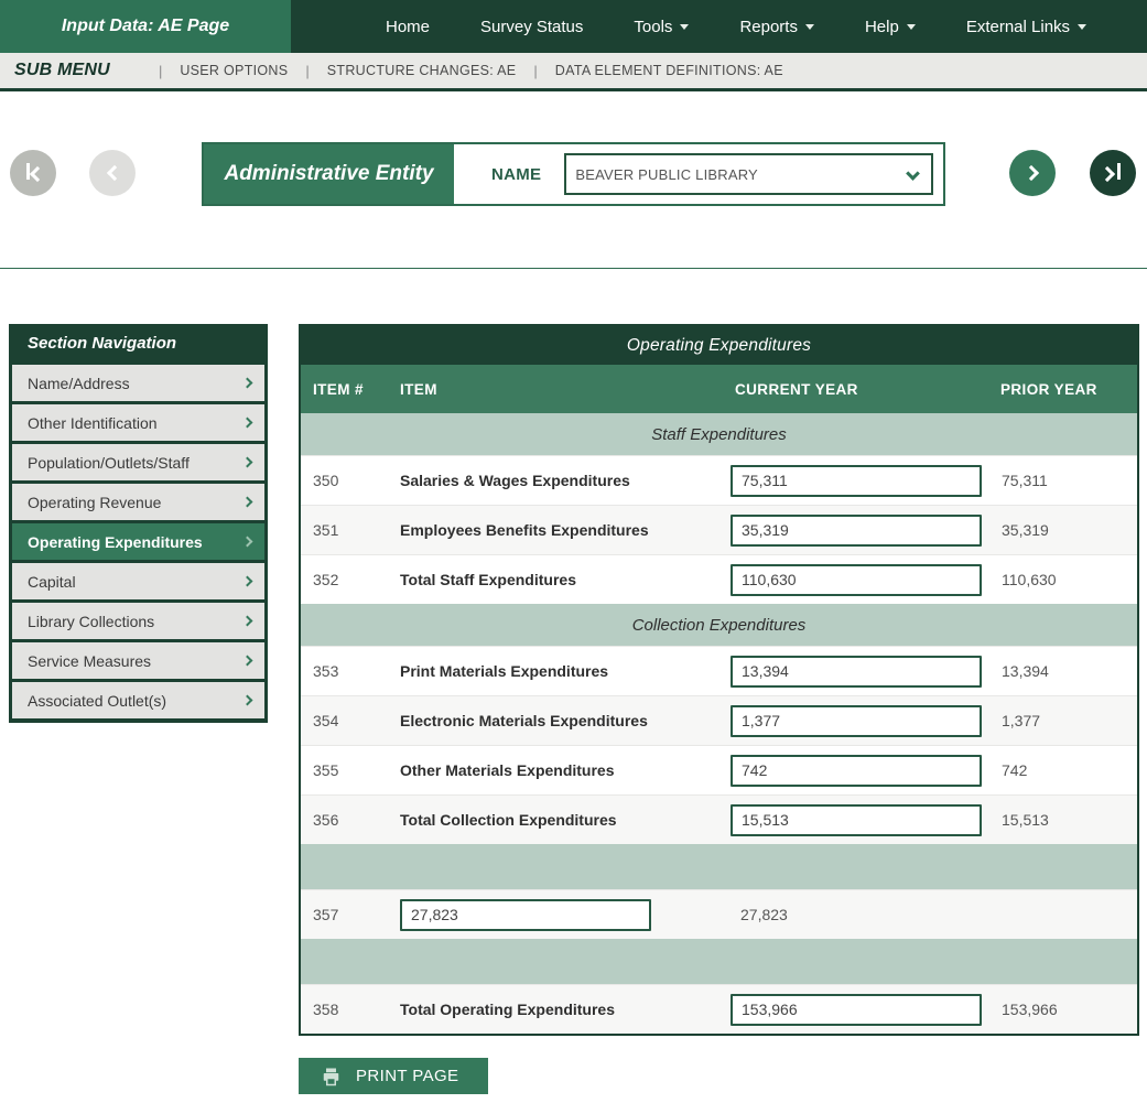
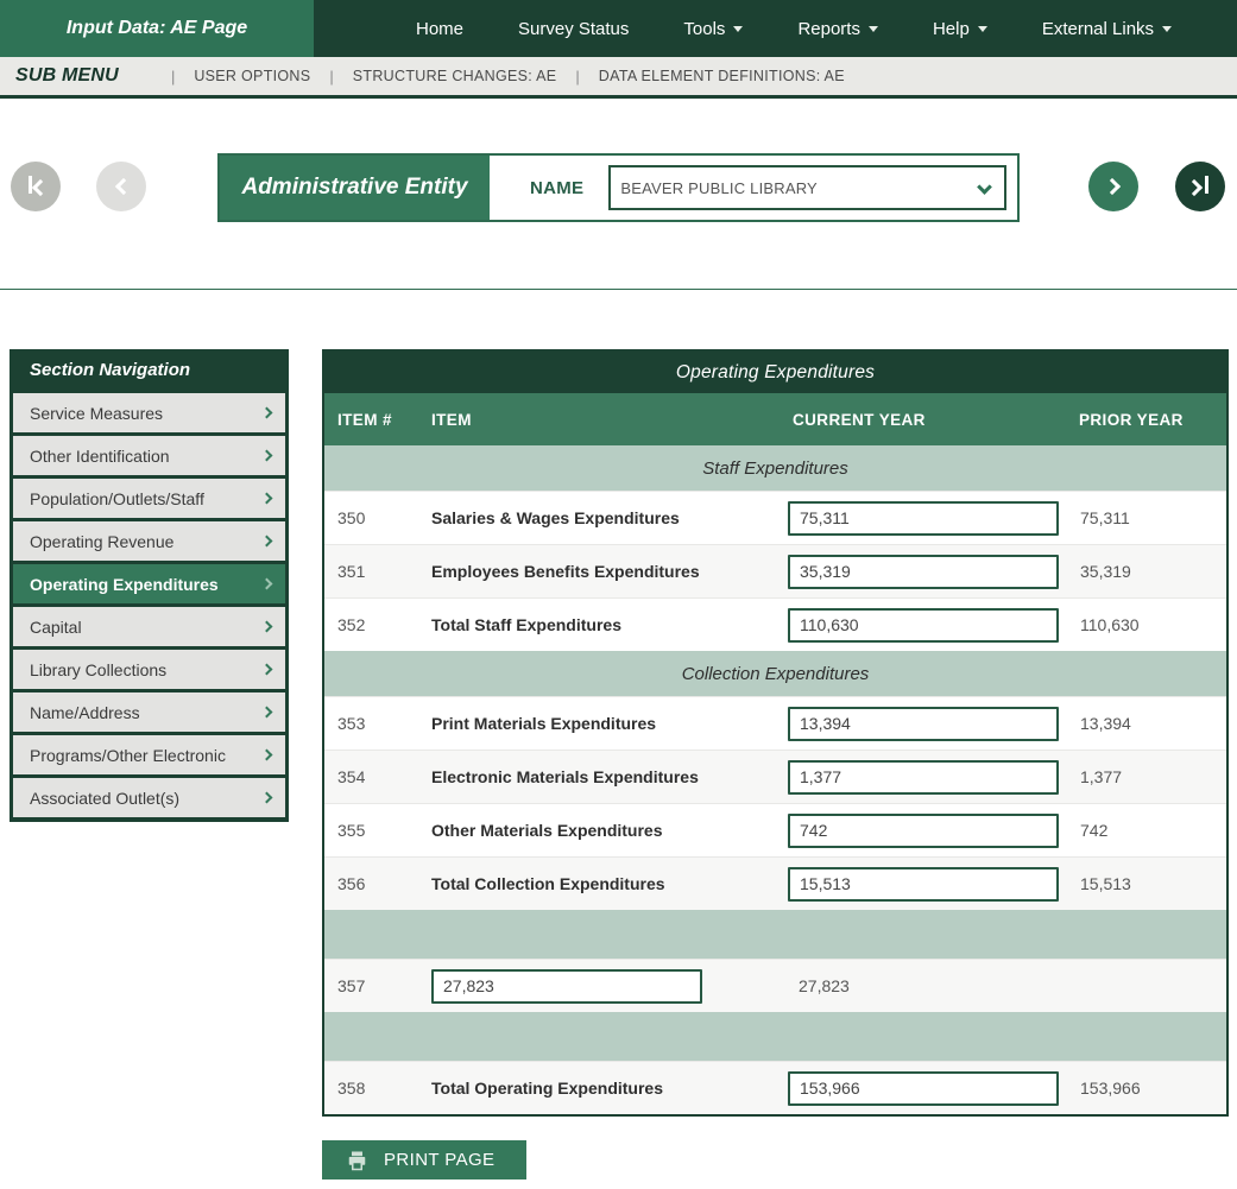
  Input Data: AE Page
  Home
  Survey Status
  Tools
  Reports
  Help
  External Links
  SUB MENU
  |
  USER OPTIONS
  |
  STRUCTURE CHANGES: AE
  |
  DATA ELEMENT DEFINITIONS: AE
  Administrative Entity
  NAME
  BEAVER PUBLIC LIBRARY
  Section Navigation
- Name/Address
+ Service Measures
  Other Identification
  Population/Outlets/Staff
  Operating Revenue
  Operating Expenditures
  Capital
  Library Collections
- Service Measures
+ Name/Address
+ Programs/Other Electronic
  Associated Outlet(s)
  Operating Expenditures
  ITEM #
  ITEM
  CURRENT YEAR
  PRIOR YEAR
  Staff Expenditures
  350
  Salaries & Wages Expenditures
  75,311
  75,311
  351
  Employees Benefits Expenditures
  35,319
  35,319
  352
  Total Staff Expenditures
  110,630
  110,630
  Collection Expenditures
  353
  Print Materials Expenditures
  13,394
  13,394
  354
  Electronic Materials Expenditures
  1,377
  1,377
  355
  Other Materials Expenditures
  742
  742
  356
  Total Collection Expenditures
  15,513
  15,513
  357
  27,823
  27,823
  358
  Total Operating Expenditures
  153,966
  153,966
  PRINT PAGE
